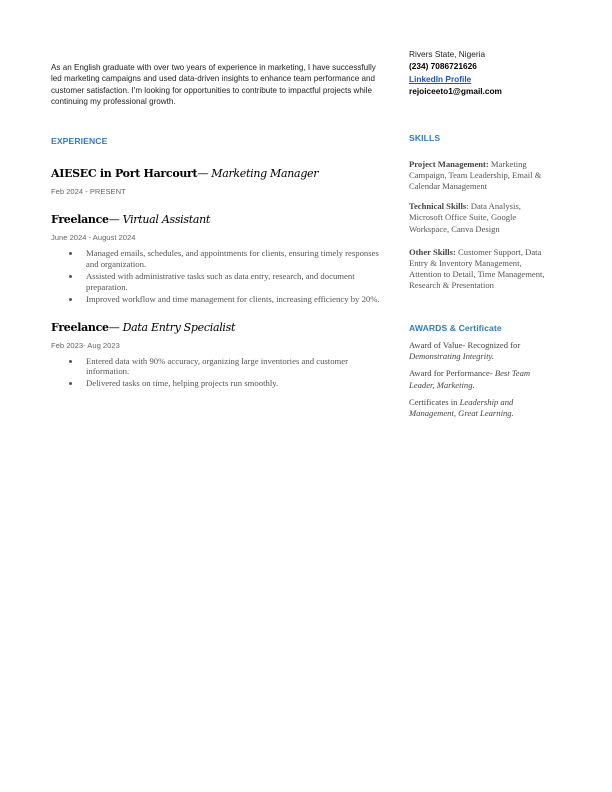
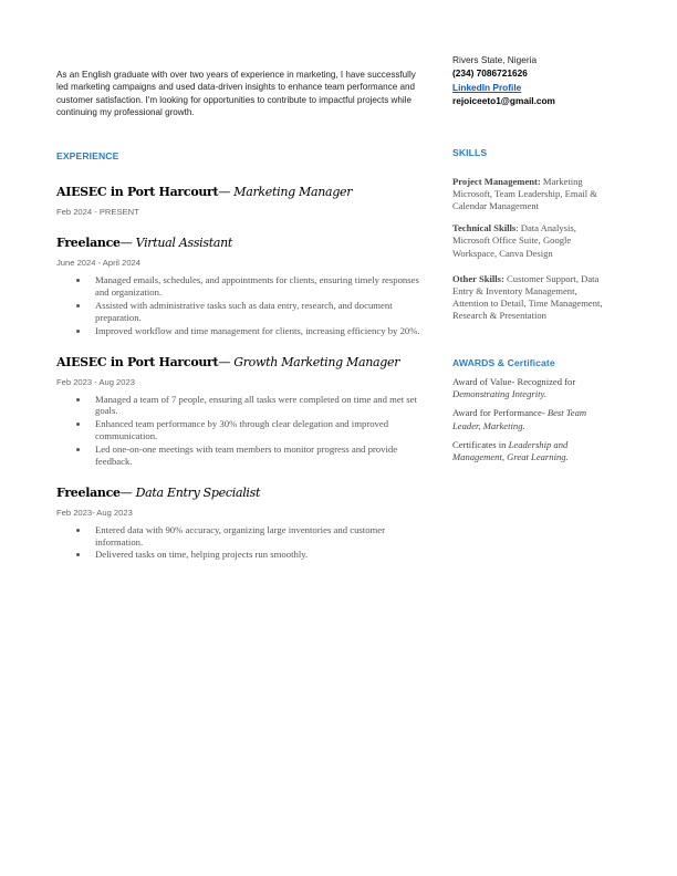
  As an English graduate with over two years of experience in marketing, I have successfully led marketing campaigns and used data-driven insights to enhance team performance and customer satisfaction. I'm looking for opportunities to contribute to impactful projects while continuing my professional growth.
  EXPERIENCE
  AIESEC in Port Harcourt— Marketing Manager
  Feb 2024 - PRESENT
  Freelance— Virtual Assistant
- June 2024 - August 2024
+ June 2024 - April 2024
  Managed emails, schedules, and appointments for clients, ensuring timely responses and organization.
  Assisted with administrative tasks such as data entry, research, and document preparation.
  Improved workflow and time management for clients, increasing efficiency by 20%.
+ AIESEC in Port Harcourt— Growth Marketing Manager
+ Feb 2023 - Aug 2023
+ Managed a team of 7 people, ensuring all tasks were completed on time and met set goals.
+ Enhanced team performance by 30% through clear delegation and improved communication.
+ Led one-on-one meetings with team members to monitor progress and provide feedback.
  Freelance— Data Entry Specialist
  Feb 2023- Aug 2023
  Entered data with 90% accuracy, organizing large inventories and customer information.
  Delivered tasks on time, helping projects run smoothly.
  Rivers State, Nigeria
  (234) 7086721626
  LinkedIn Profile
  rejoiceeto1@gmail.com
  SKILLS
- Project Management: Marketing Campaign, Team Leadership, Email & Calendar Management
+ Project Management: Marketing Microsoft, Team Leadership, Email & Calendar Management
  Technical Skills: Data Analysis, Microsoft Office Suite, Google Workspace, Canva Design
  Other Skills: Customer Support, Data Entry & Inventory Management, Attention to Detail, Time Management, Research & Presentation
  AWARDS & Certificate
  Award of Value- Recognized for Demonstrating Integrity.
  Award for Performance- Best Team Leader, Marketing.
  Certificates in Leadership and Management, Great Learning.
